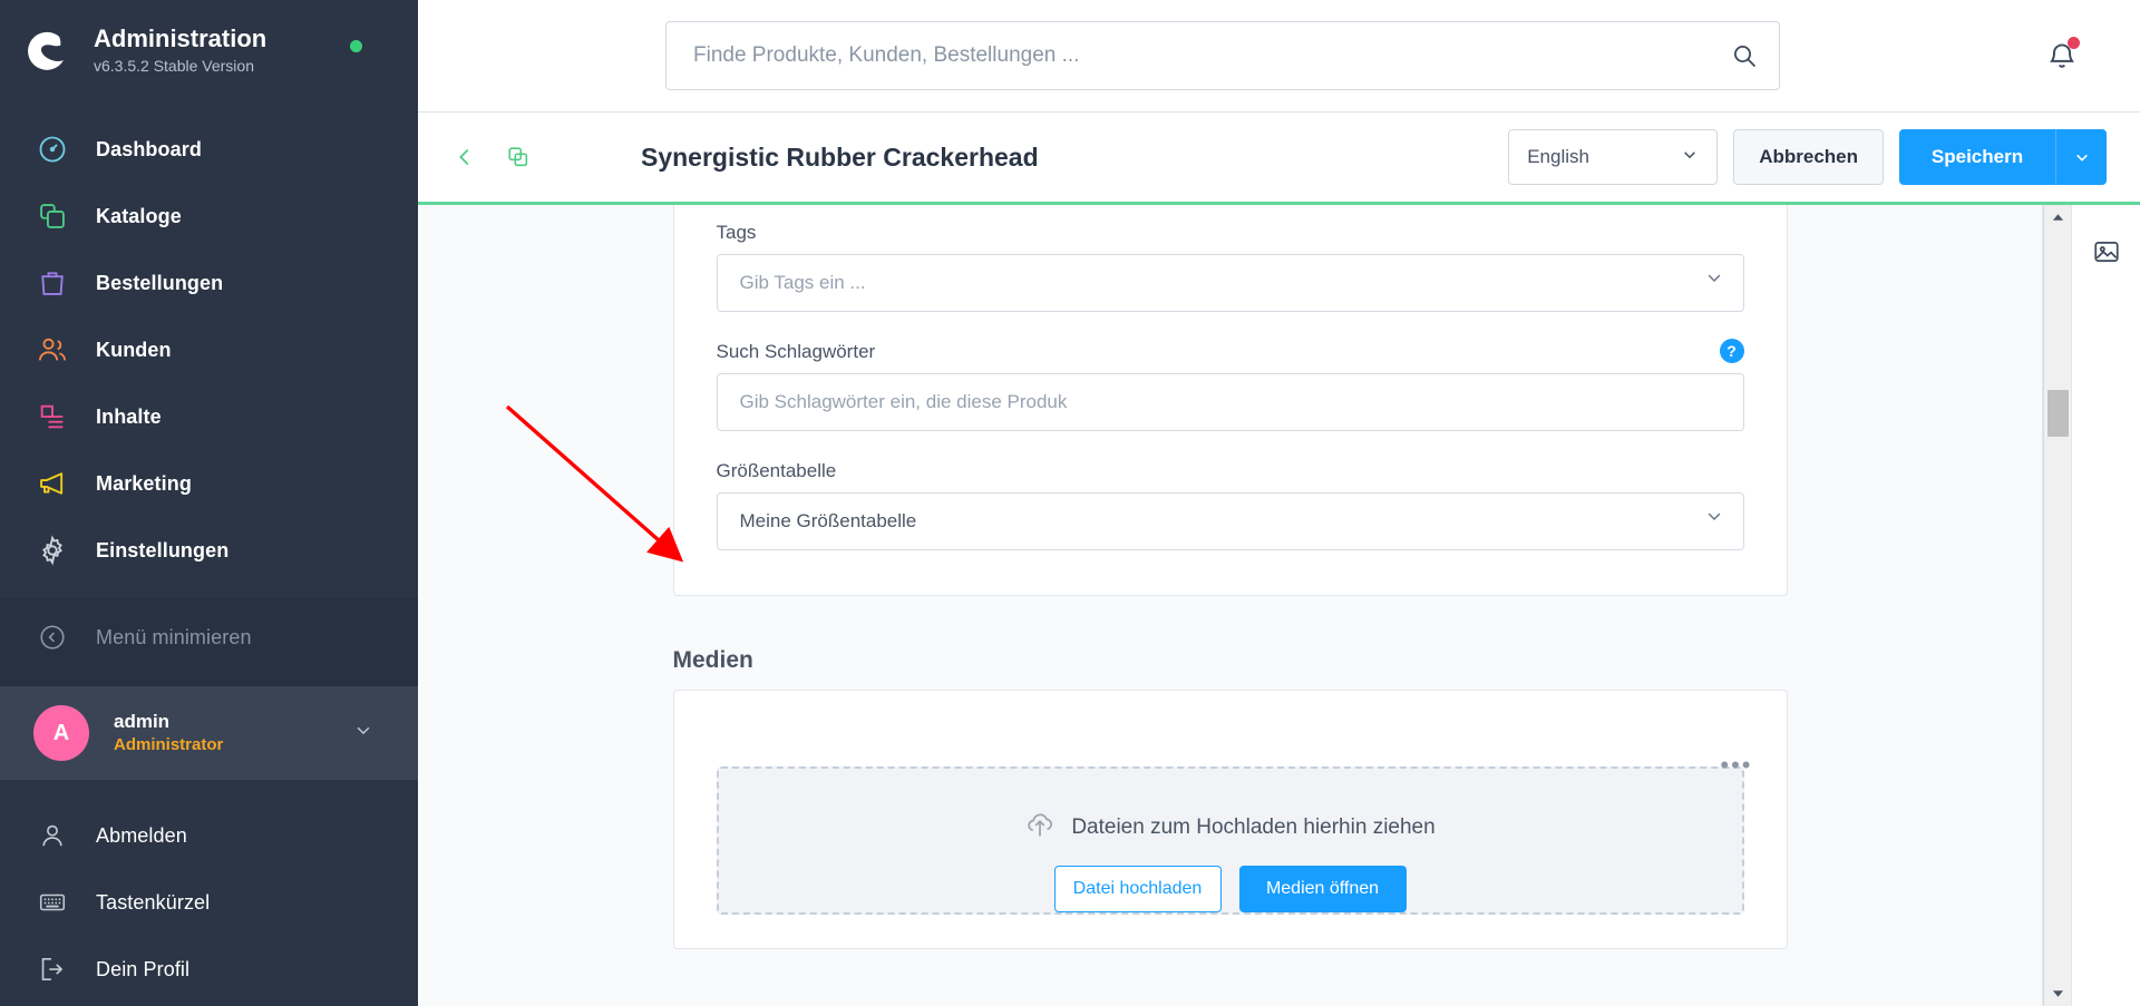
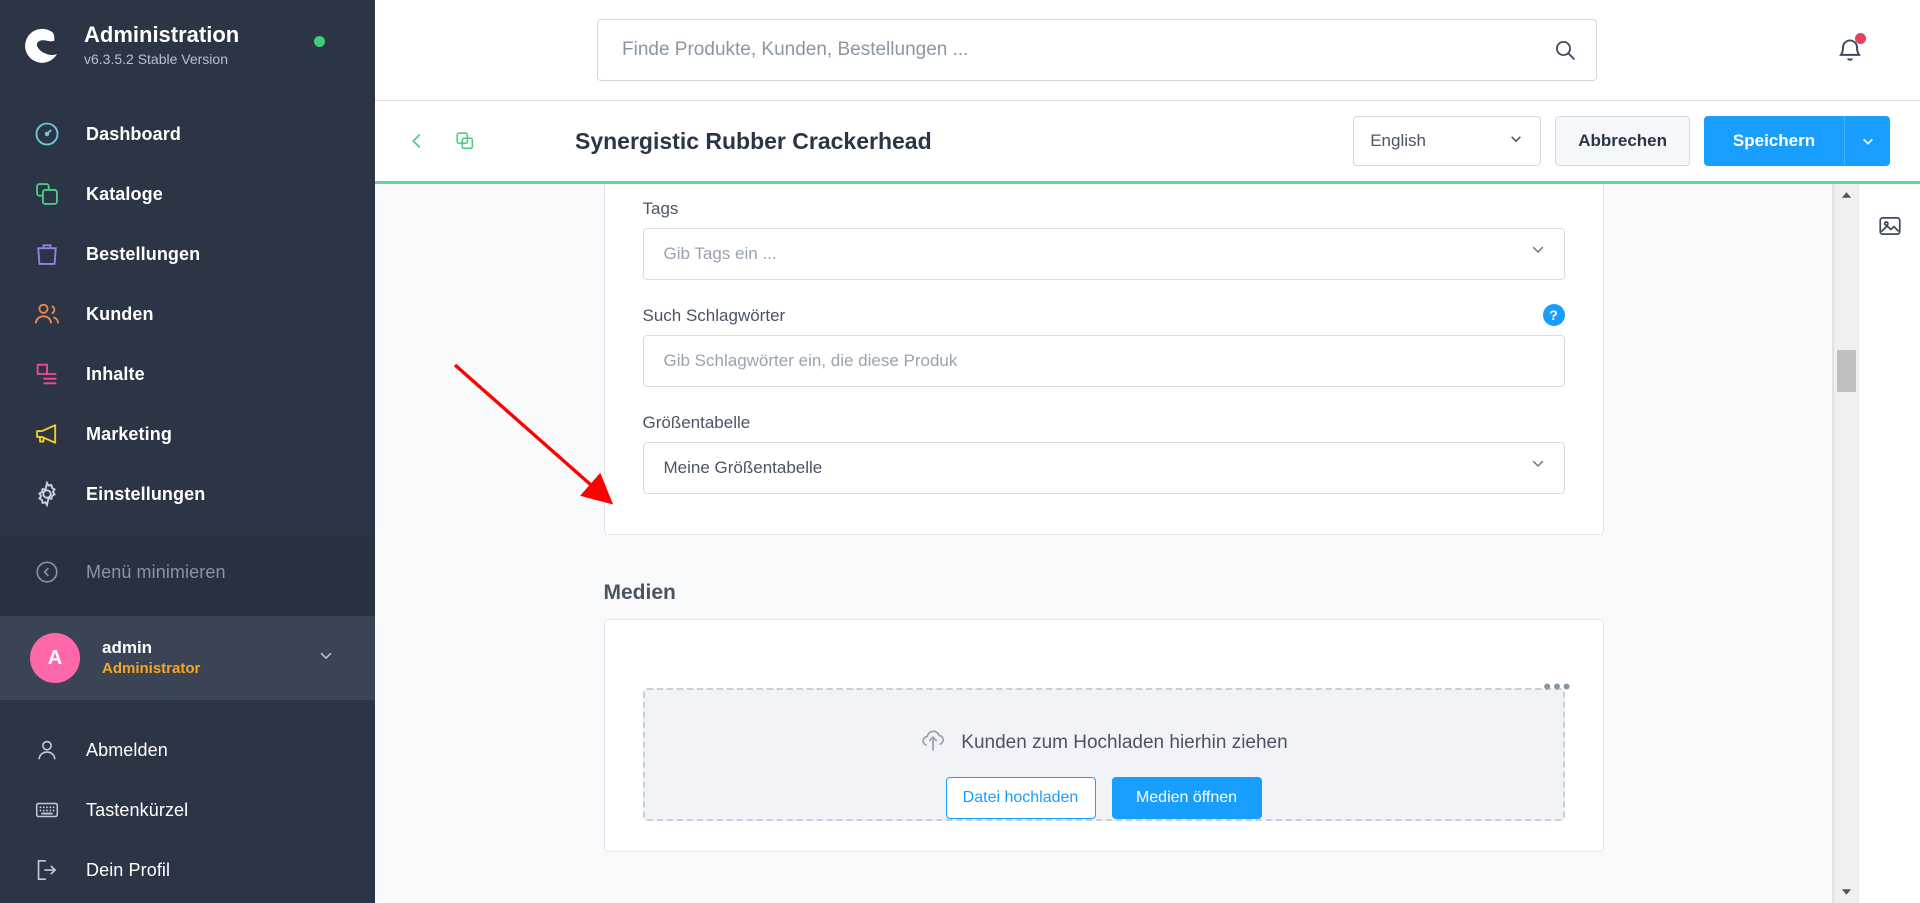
  Administration
  v6.3.5.2 Stable Version
  Dashboard
  Kataloge
  Bestellungen
  Kunden
  Inhalte
  Marketing
  Einstellungen
  Menü minimieren
  A
  admin
  Administrator
  Abmelden
  Tastenkürzel
  Dein Profil
  Finde Produkte, Kunden, Bestellungen ...
  Synergistic Rubber Crackerhead
  English
  Abbrechen
  Speichern
  Tags
  Gib Tags ein ...
  Such Schlagwörter
  ?
  Gib Schlagwörter ein, die diese Produk
  Größentabelle
  Meine Größentabelle
  Medien
  •••
- Dateien zum Hochladen hierhin ziehen
+ Kunden zum Hochladen hierhin ziehen
  Datei hochladen
  Medien öffnen
